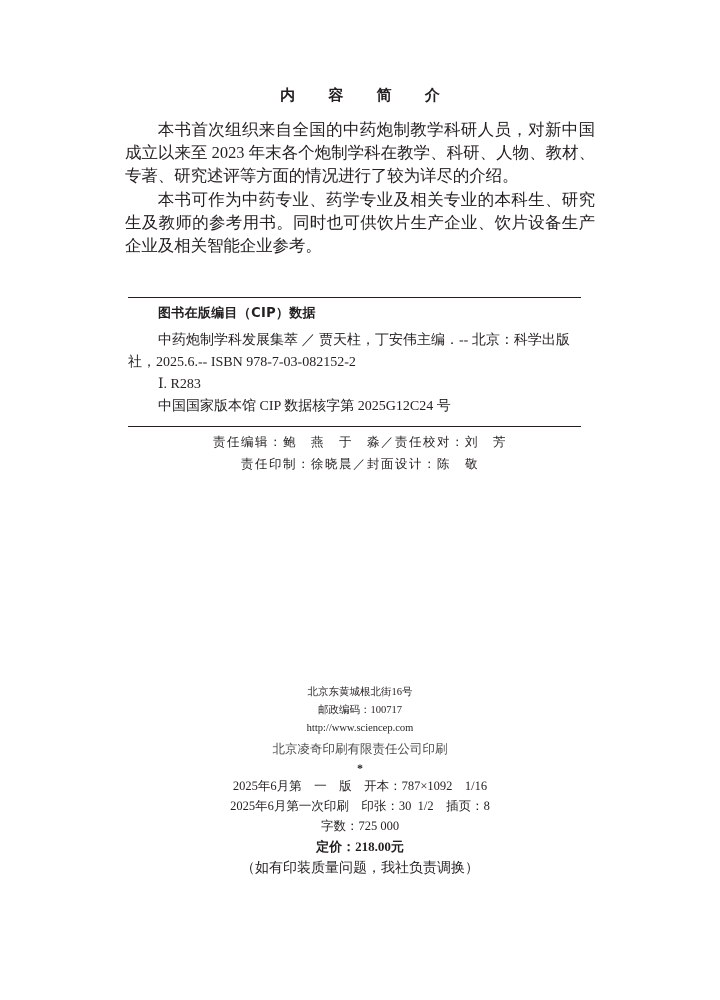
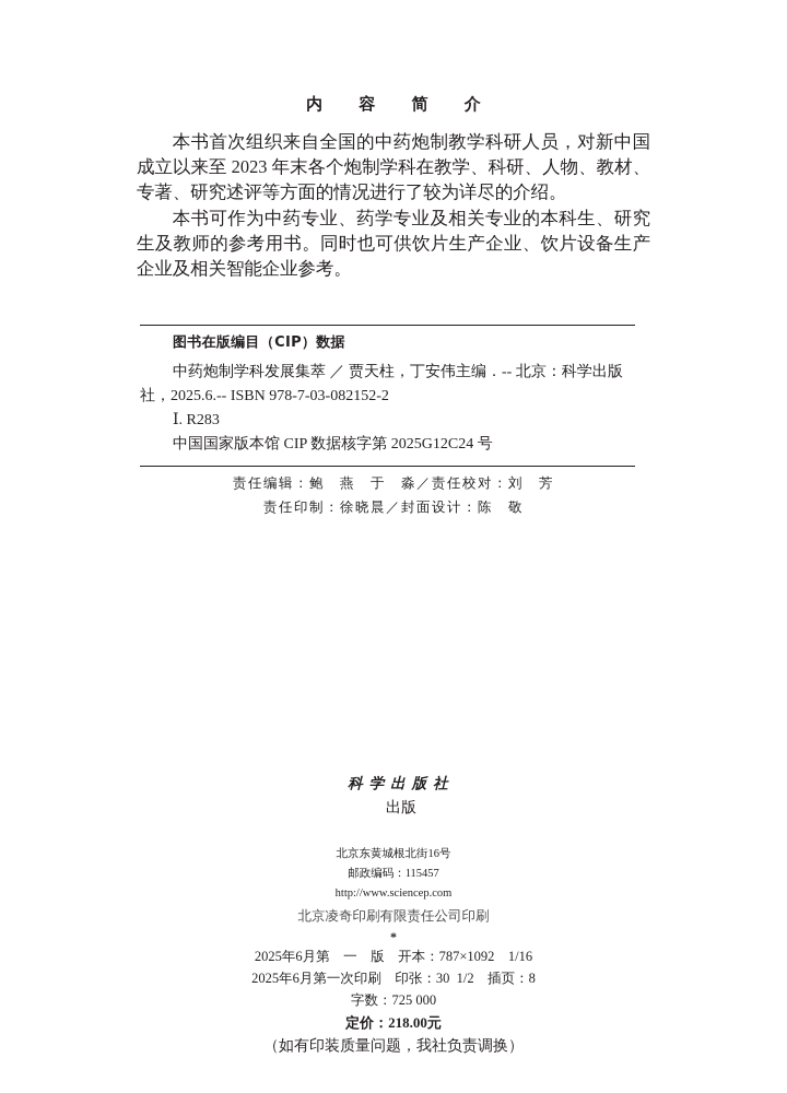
  内 容 简 介
  本书首次组织来自全国的中药炮制教学科研人员，对新中国成立以来至 2023 年末各个炮制学科在教学、科研、人物、教材、专著、研究述评等方面的情况进行了较为详尽的介绍。
  本书可作为中药专业、药学专业及相关专业的本科生、研究生及教师的参考用书。同时也可供饮片生产企业、饮片设备生产企业及相关智能企业参考。
  图书在版编目（CIP）数据
  中药炮制学科发展集萃 ／ 贾天柱，丁安伟主编．-- 北京：科学出版
  社，2025.6.-- ISBN 978-7-03-082152-2
  Ⅰ. R283
  中国国家版本馆 CIP 数据核字第 2025G12C24 号
  责任编辑：鲍 燕 于 淼／责任校对：刘 芳
  责任印制：徐晓晨／封面设计：陈 敬
+ 科学出版社 出版
  北京东黄城根北街16号
- 邮政编码：100717
+ 邮政编码：115457
  http://www.sciencep.com
  北京凌奇印刷有限责任公司印刷
  *
  2025年6月第 一 版 开本：787×1092 1/16
  2025年6月第一次印刷 印张：30 1/2 插页：8
  字数：725 000
  定价：218.00元
  （如有印装质量问题，我社负责调换）
